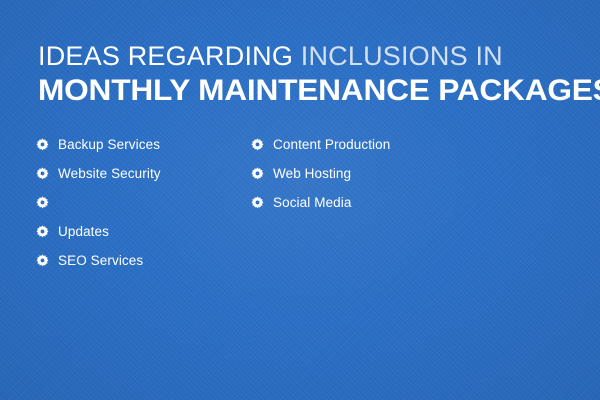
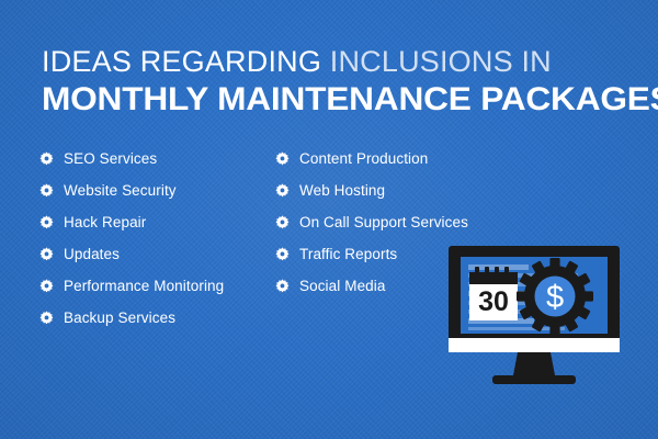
  IDEAS REGARDING INCLUSIONS IN
  MONTHLY MAINTENANCE PACKAGE
- Backup Services
+ SEO Services
  Website Security
+ Hack Repair
  Updates
+ Performance Monitoring
- SEO Services
+ Backup Services
  Content Production
  Web Hosting
+ On Call Support Services
+ Traffic Reports
  Social Media
+ 30
+ $
